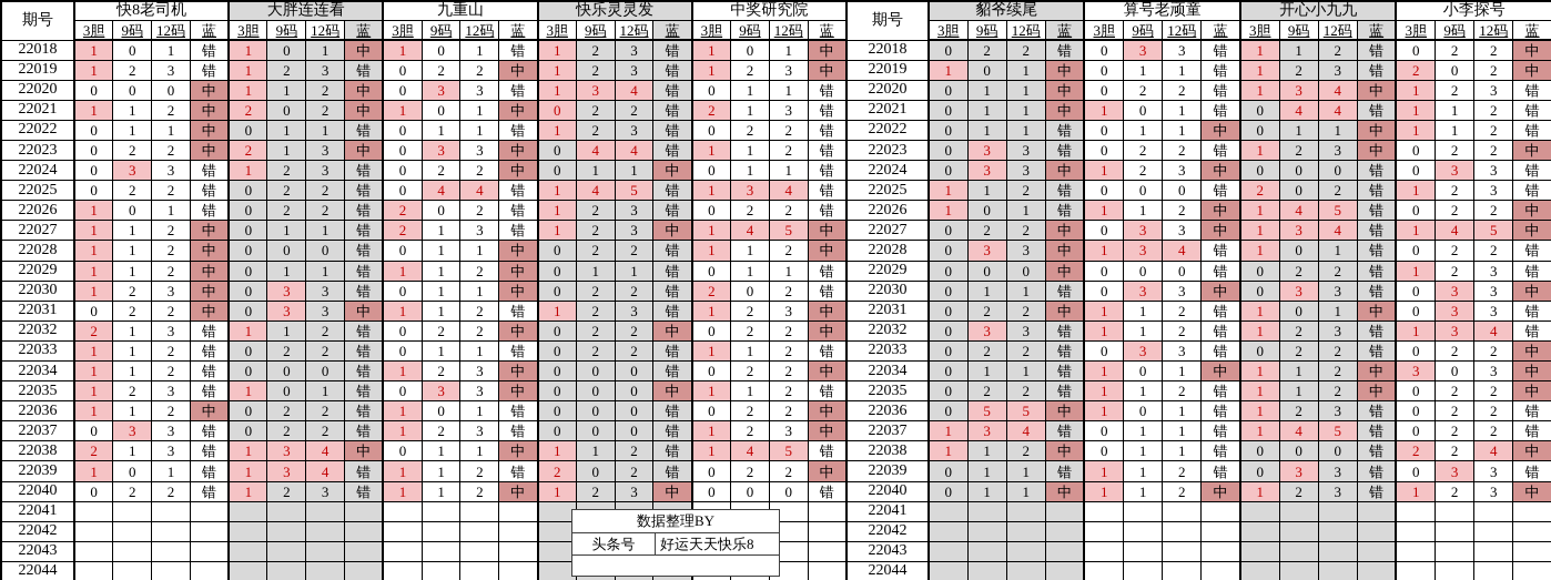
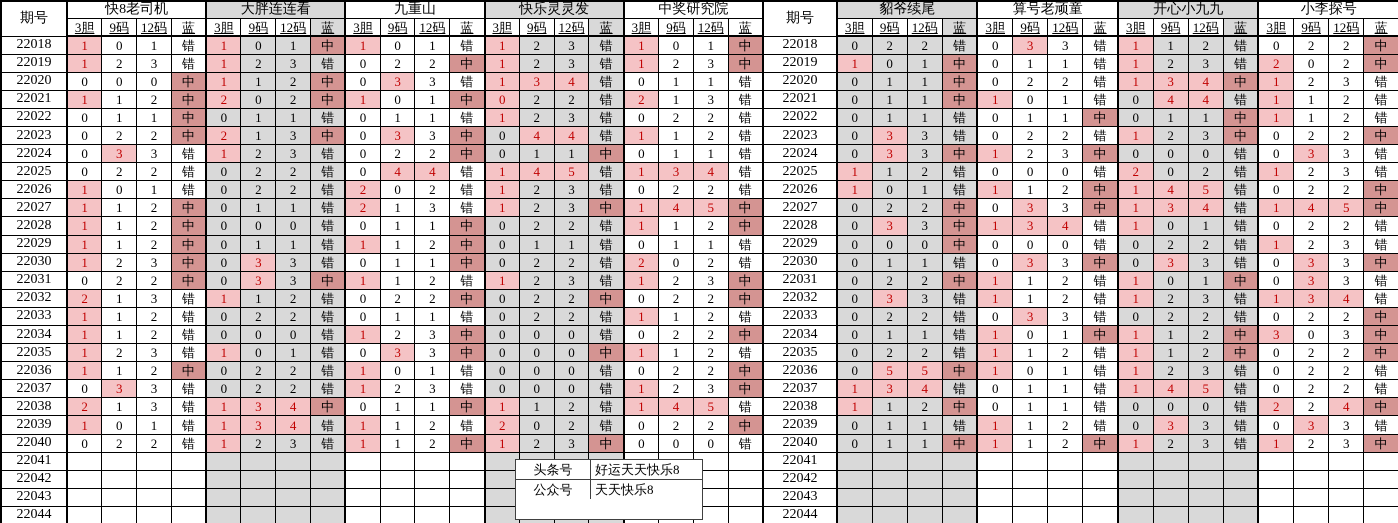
  期号	快8老司机	大胖连连看	九重山	快乐灵灵发	中奖研究院	期号	貂爷续尾	算号老顽童	开心小九九	小李探号
  3胆	9码	12码	蓝	3胆	9码	12码	蓝	3胆	9码	12码	蓝	3胆	9码	12码	蓝	3胆	9码	12码	蓝	3胆	9码	12码	蓝	3胆	9码	12码	蓝	3胆	9码	12码	蓝	3胆	9码	12码	蓝
  22018	1	0	1	错	1	0	1	中	1	0	1	错	1	2	3	错	1	0	1	中	22018	0	2	2	错	0	3	3	错	1	1	2	错	0	2	2	中
  22019	1	2	3	错	1	2	3	错	0	2	2	中	1	2	3	错	1	2	3	中	22019	1	0	1	中	0	1	1	错	1	2	3	错	2	0	2	中
  22020	0	0	0	中	1	1	2	中	0	3	3	错	1	3	4	错	0	1	1	错	22020	0	1	1	中	0	2	2	错	1	3	4	中	1	2	3	错
  22021	1	1	2	中	2	0	2	中	1	0	1	中	0	2	2	错	2	1	3	错	22021	0	1	1	中	1	0	1	错	0	4	4	错	1	1	2	错
  22022	0	1	1	中	0	1	1	错	0	1	1	错	1	2	3	错	0	2	2	错	22022	0	1	1	错	0	1	1	中	0	1	1	中	1	1	2	错
  22023	0	2	2	中	2	1	3	中	0	3	3	中	0	4	4	错	1	1	2	错	22023	0	3	3	错	0	2	2	错	1	2	3	中	0	2	2	中
  22024	0	3	3	错	1	2	3	错	0	2	2	中	0	1	1	中	0	1	1	错	22024	0	3	3	中	1	2	3	中	0	0	0	错	0	3	3	错
  22025	0	2	2	错	0	2	2	错	0	4	4	错	1	4	5	错	1	3	4	错	22025	1	1	2	错	0	0	0	错	2	0	2	错	1	2	3	错
  22026	1	0	1	错	0	2	2	错	2	0	2	错	1	2	3	错	0	2	2	错	22026	1	0	1	错	1	1	2	中	1	4	5	错	0	2	2	中
  22027	1	1	2	中	0	1	1	错	2	1	3	错	1	2	3	中	1	4	5	中	22027	0	2	2	中	0	3	3	中	1	3	4	错	1	4	5	中
  22028	1	1	2	中	0	0	0	错	0	1	1	中	0	2	2	错	1	1	2	中	22028	0	3	3	中	1	3	4	错	1	0	1	错	0	2	2	错
  22029	1	1	2	中	0	1	1	错	1	1	2	中	0	1	1	错	0	1	1	错	22029	0	0	0	中	0	0	0	错	0	2	2	错	1	2	3	错
  22030	1	2	3	中	0	3	3	错	0	1	1	中	0	2	2	错	2	0	2	错	22030	0	1	1	错	0	3	3	中	0	3	3	错	0	3	3	中
  22031	0	2	2	中	0	3	3	中	1	1	2	错	1	2	3	错	1	2	3	中	22031	0	2	2	中	1	1	2	错	1	0	1	中	0	3	3	错
  22032	2	1	3	错	1	1	2	错	0	2	2	中	0	2	2	中	0	2	2	中	22032	0	3	3	错	1	1	2	错	1	2	3	错	1	3	4	错
  22033	1	1	2	错	0	2	2	错	0	1	1	错	0	2	2	错	1	1	2	错	22033	0	2	2	错	0	3	3	错	0	2	2	错	0	2	2	中
  22034	1	1	2	错	0	0	0	错	1	2	3	中	0	0	0	错	0	2	2	中	22034	0	1	1	错	1	0	1	中	1	1	2	中	3	0	3	中
  22035	1	2	3	错	1	0	1	错	0	3	3	中	0	0	0	中	1	1	2	错	22035	0	2	2	错	1	1	2	错	1	1	2	中	0	2	2	中
  22036	1	1	2	中	0	2	2	错	1	0	1	错	0	0	0	错	0	2	2	中	22036	0	5	5	中	1	0	1	错	1	2	3	错	0	2	2	错
  22037	0	3	3	错	0	2	2	错	1	2	3	错	0	0	0	错	1	2	3	中	22037	1	3	4	错	0	1	1	错	1	4	5	错	0	2	2	错
  22038	2	1	3	错	1	3	4	中	0	1	1	中	1	1	2	错	1	4	5	错	22038	1	1	2	中	0	1	1	错	0	0	0	错	2	2	4	中
  22039	1	0	1	错	1	3	4	错	1	1	2	错	2	0	2	错	0	2	2	中	22039	0	1	1	错	1	1	2	错	0	3	3	错	0	3	3	错
  22040	0	2	2	错	1	2	3	错	1	1	2	中	1	2	3	中	0	0	0	错	22040	0	1	1	中	1	1	2	中	1	2	3	错	1	2	3	中
  22041																					22041
  22042																					22042
  22043																					22043
  22044																					22044
- 数据整理BY
  头条号
  好运天天快乐8
+ 公众号
+ 天天快乐8
